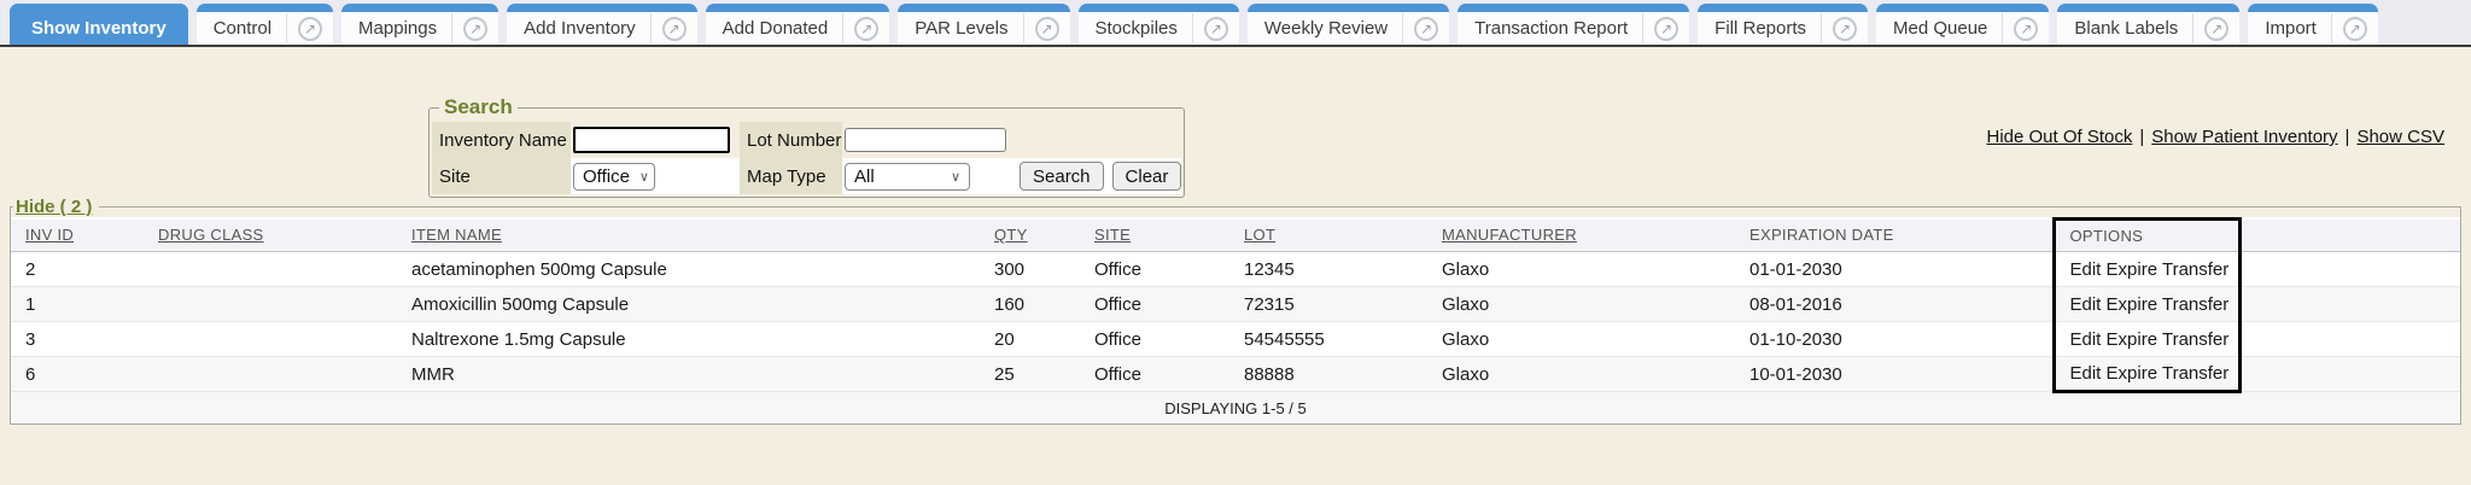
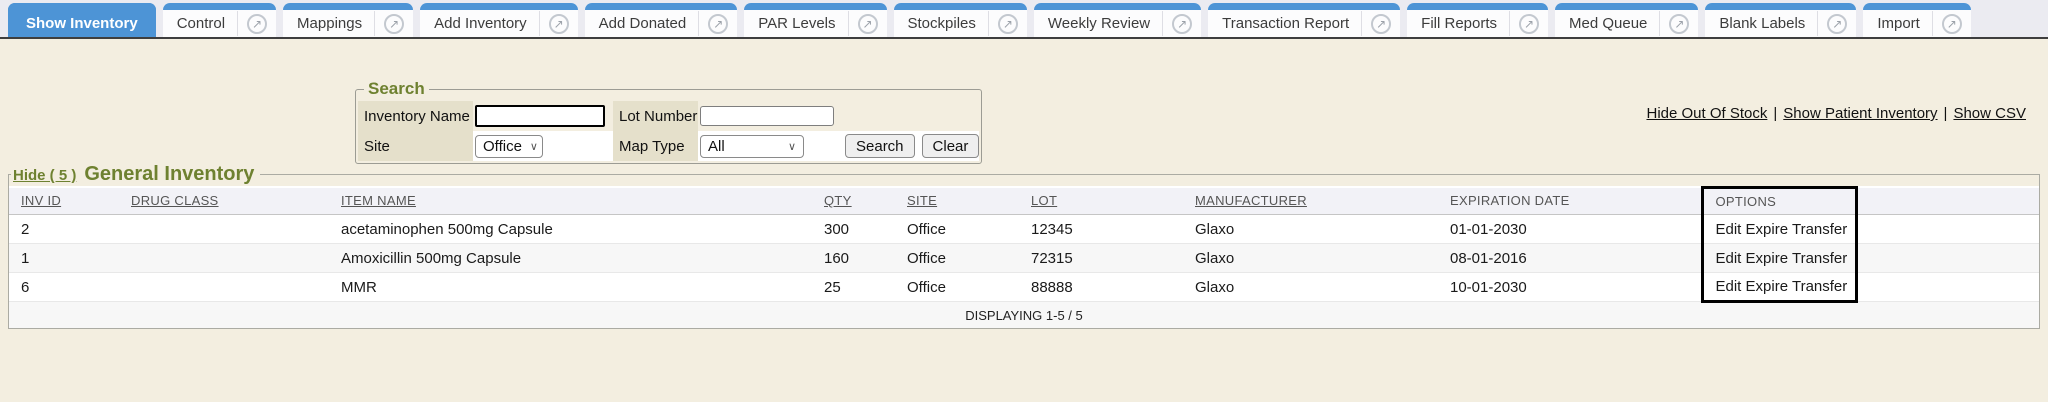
  Show Inventory
  Control
  ↗
  Mappings
  ↗
  Add Inventory
  ↗
  Add Donated
  ↗
  PAR Levels
  ↗
  Stockpiles
  ↗
  Weekly Review
  ↗
  Transaction Report
  ↗
  Fill Reports
  ↗
  Med Queue
  ↗
  Blank Labels
  ↗
  Import
  ↗
  Search
  Inventory Name
  Lot Number
  Site
  Office
  ∨
  Map Type
  All
  ∨
  Search
  Clear
  Hide Out Of Stock | Show Patient Inventory | Show CSV
- Hide ( 2 )
+ Hide ( 5 )
+ General Inventory
  INV ID	DRUG CLASS	ITEM NAME	QTY	SITE	LOT	MANUFACTURER	EXPIRATION DATE	OPTIONS
  2		acetaminophen 500mg Capsule	300	Office	12345	Glaxo	01-01-2030	Edit Expire Transfer
  1		Amoxicillin 500mg Capsule	160	Office	72315	Glaxo	08-01-2016	Edit Expire Transfer
- 3		Naltrexone 1.5mg Capsule	20	Office	54545555	Glaxo	01-10-2030	Edit Expire Transfer
  6		MMR	25	Office	88888	Glaxo	10-01-2030	Edit Expire Transfer
  DISPLAYING 1-5 / 5
